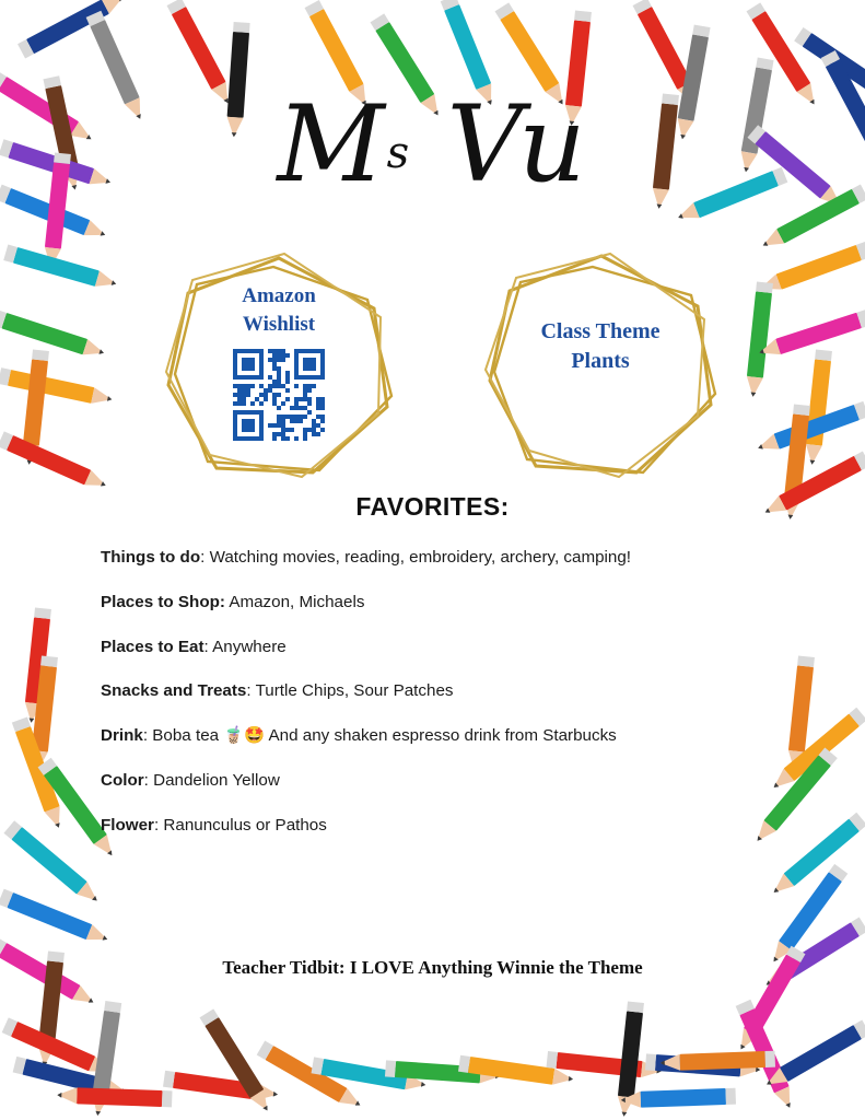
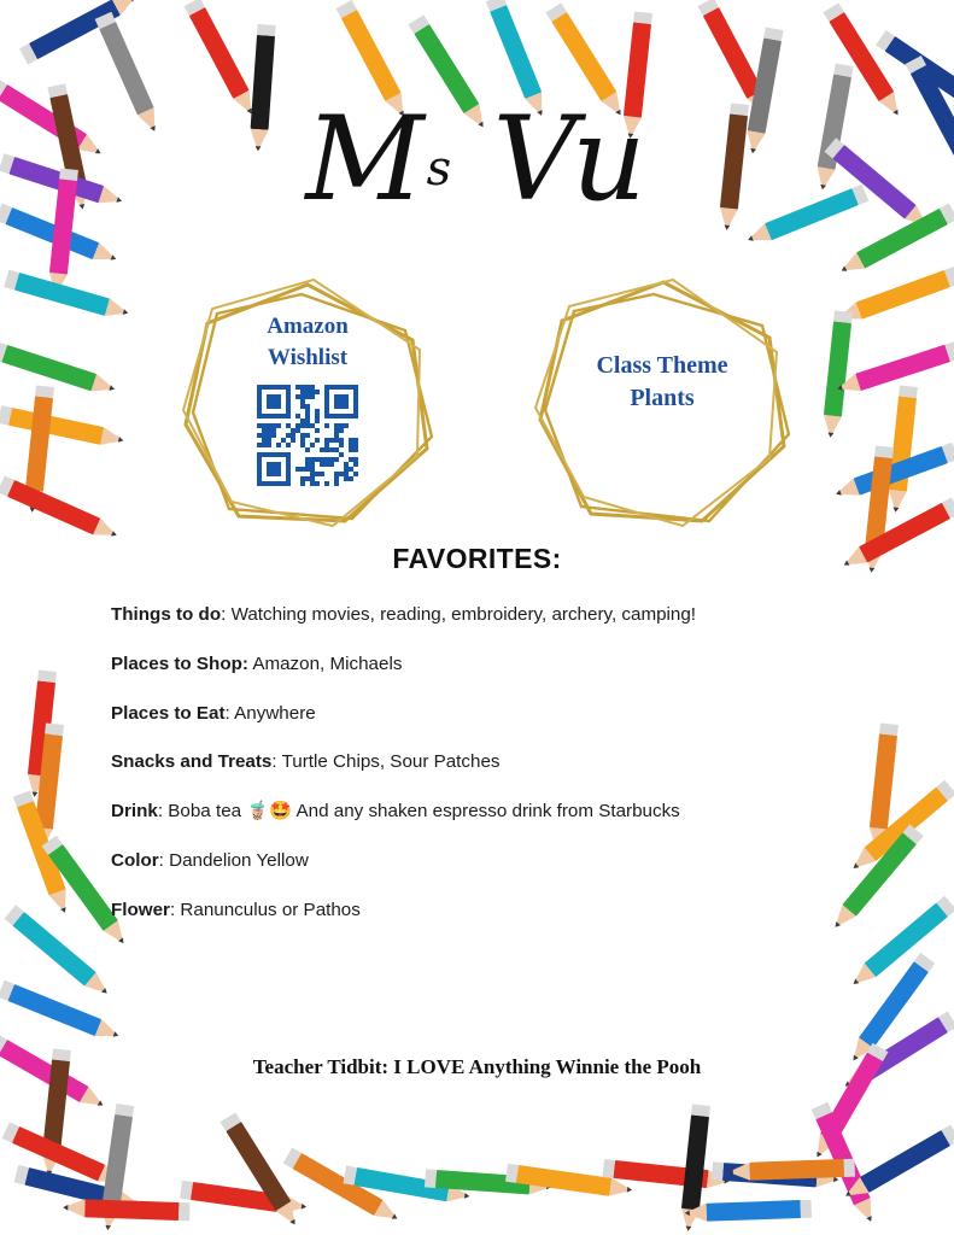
  Ms Vu
  Amazon
  Wishlist
  Class Theme
  Plants
  FAVORITES:
  Things to do: Watching movies, reading, embroidery, archery, camping!
  Places to Shop: Amazon, Michaels
  Places to Eat: Anywhere
  Snacks and Treats: Turtle Chips, Sour Patches
  Drink: Boba tea 🧋🤩 And any shaken espresso drink from Starbucks
  Color: Dandelion Yellow
  Flower: Ranunculus or Pathos
- Teacher Tidbit: I LOVE Anything Winnie the Theme
+ Teacher Tidbit: I LOVE Anything Winnie the Pooh
